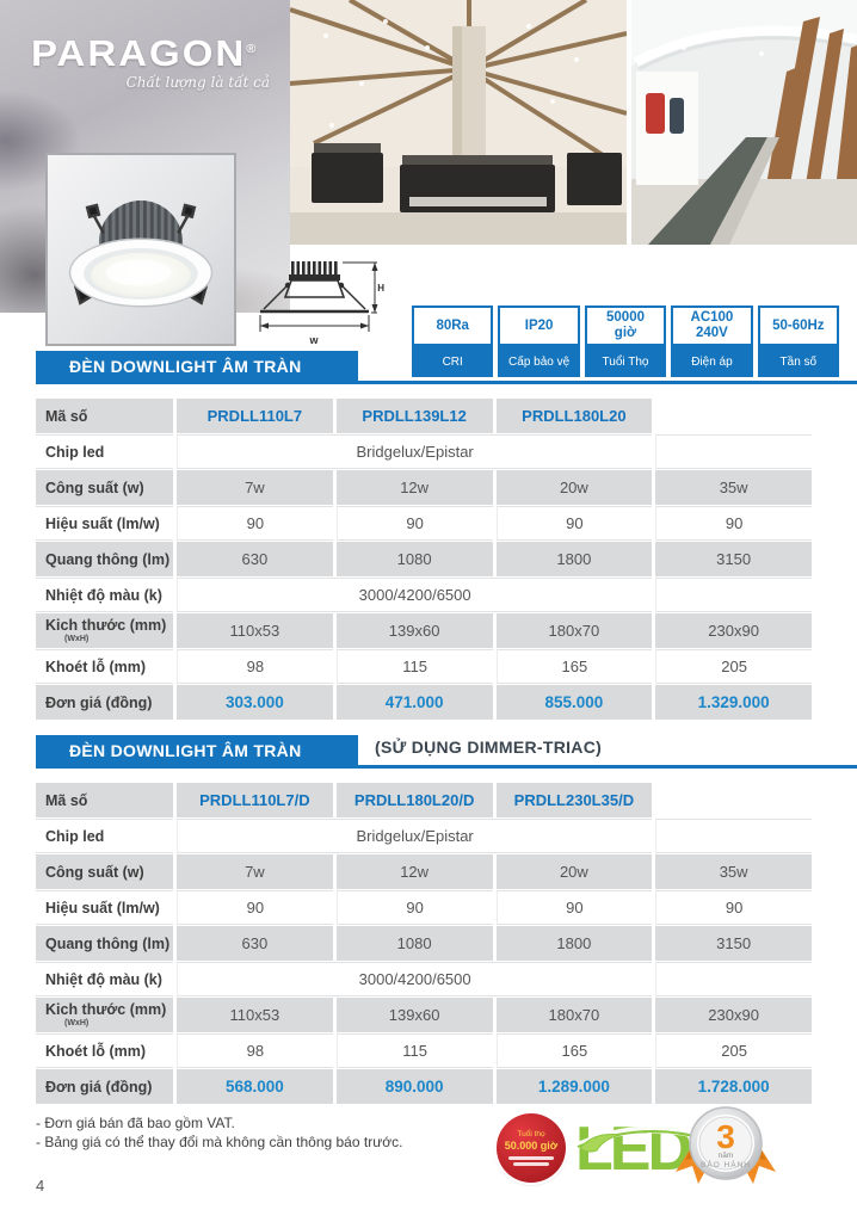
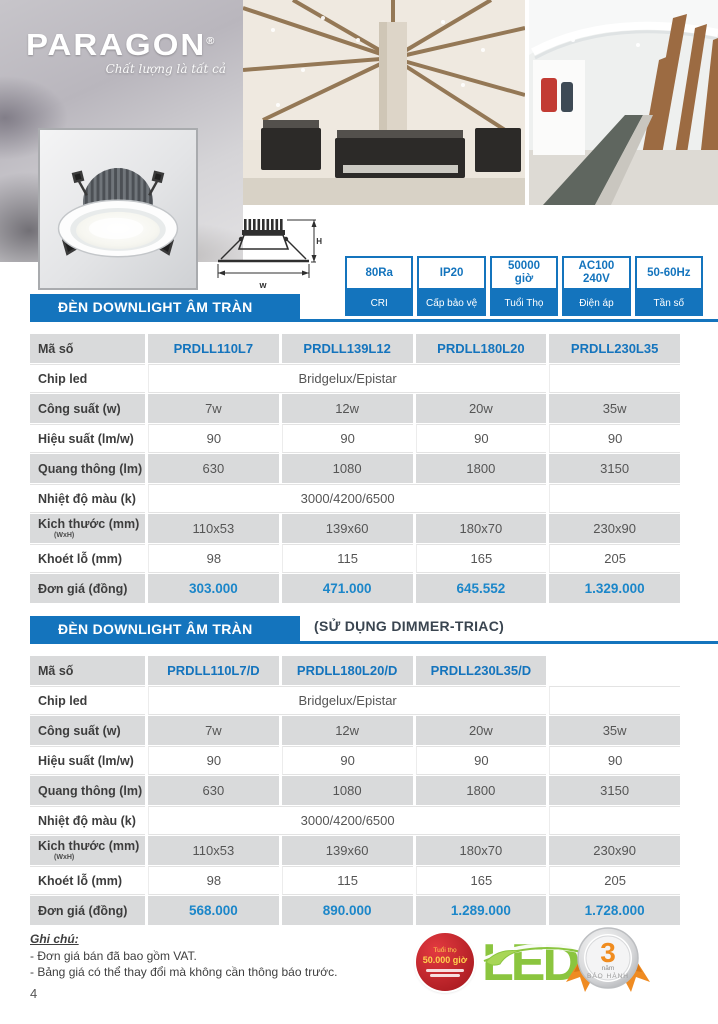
  PARAGON®
  Chất lượng là tất cả
  w
  H
  80Ra
  CRI
  IP20
  Cấp bảo vệ
  50000
  giờ
  Tuổi Thọ
  AC100
  240V
  Điện áp
  50-60Hz
  Tần số
  ĐÈN DOWNLIGHT ÂM TRÀN
  Mã số
  PRDLL110L7
  PRDLL139L12
  PRDLL180L20
+ PRDLL230L35
  Chip led
  Bridgelux/Epistar
  Công suất (w)
  7w
  12w
  20w
  35w
  Hiệu suất (lm/w)
  90
  90
  90
  90
  Quang thông (lm)
  630
  1080
  1800
  3150
  Nhiệt độ màu (k)
  3000/4200/6500
  Kich thước (mm)
  110x53
  139x60
  180x70
  230x90
  Khoét lỗ (mm)
  98
  115
  165
  205
  Đơn giá (đồng)
  303.000
  471.000
- 855.000
+ 645.552
  1.329.000
  ĐÈN DOWNLIGHT ÂM TRÀN
  (SỬ DỤNG DIMMER-TRIAC)
  Mã số
  PRDLL110L7/D
  PRDLL180L20/D
  PRDLL230L35/D
  Chip led
  Bridgelux/Epistar
  Công suất (w)
  7w
  12w
  20w
  35w
  Hiệu suất (lm/w)
  90
  90
  90
  90
  Quang thông (lm)
  630
  1080
  1800
  3150
  Nhiệt độ màu (k)
  3000/4200/6500
  Kich thước (mm)
  110x53
  139x60
  180x70
  230x90
  Khoét lỗ (mm)
  98
  115
  165
  205
  Đơn giá (đồng)
  568.000
  890.000
  1.289.000
  1.728.000
+ Ghi chú:
  - Đơn giá bán đã bao gồm VAT.
  - Bảng giá có thể thay đổi mà không cần thông báo trước.
  4
  50.000 giờ
  3
